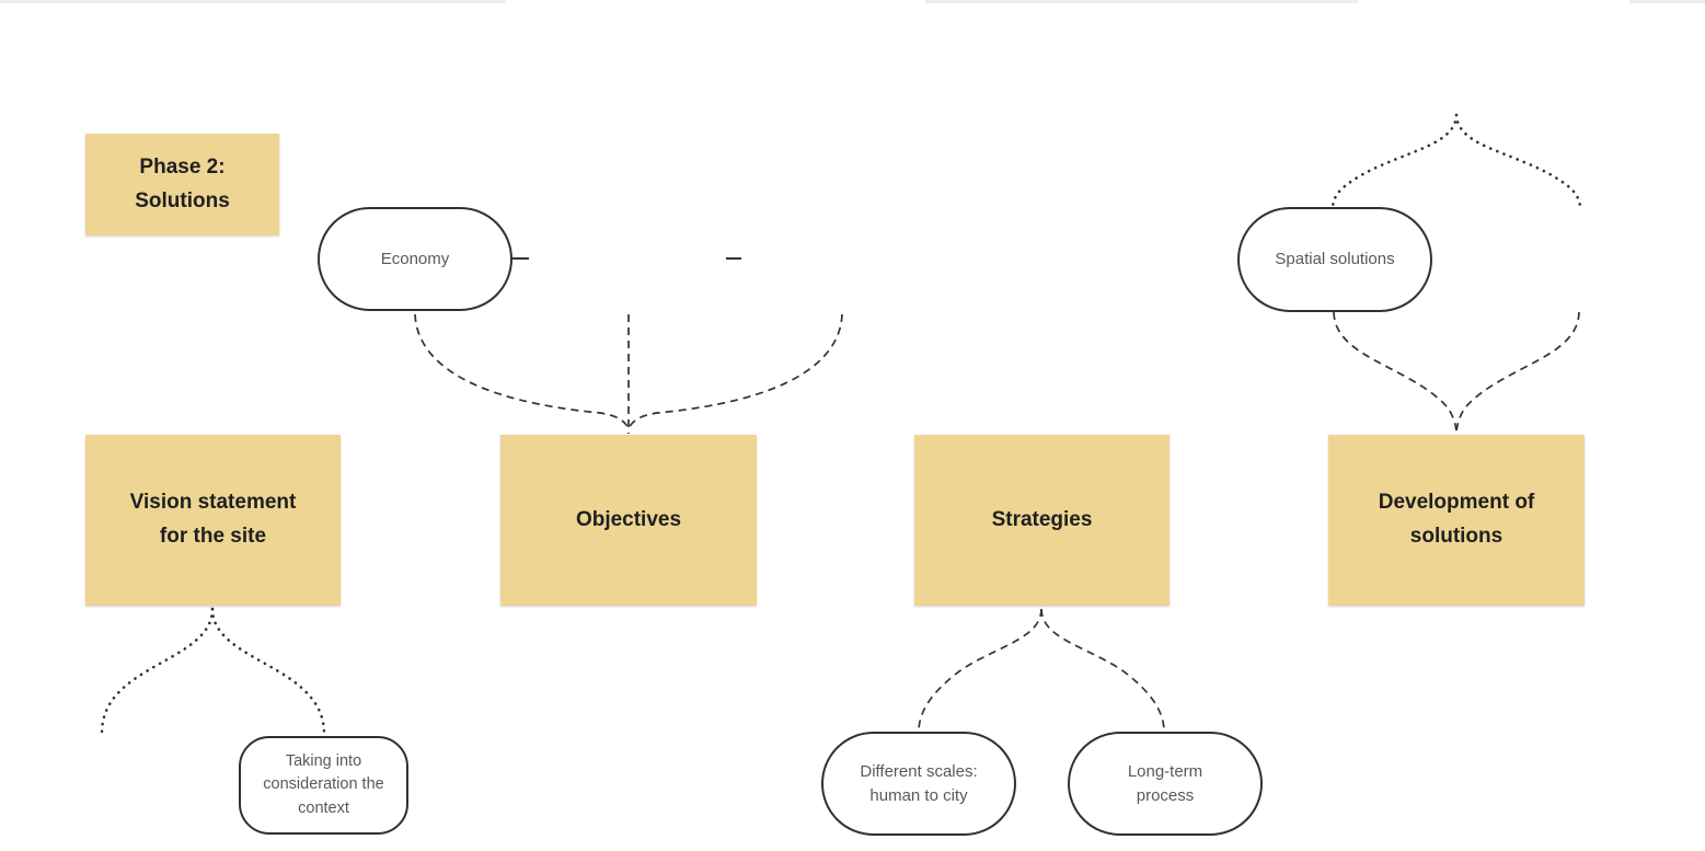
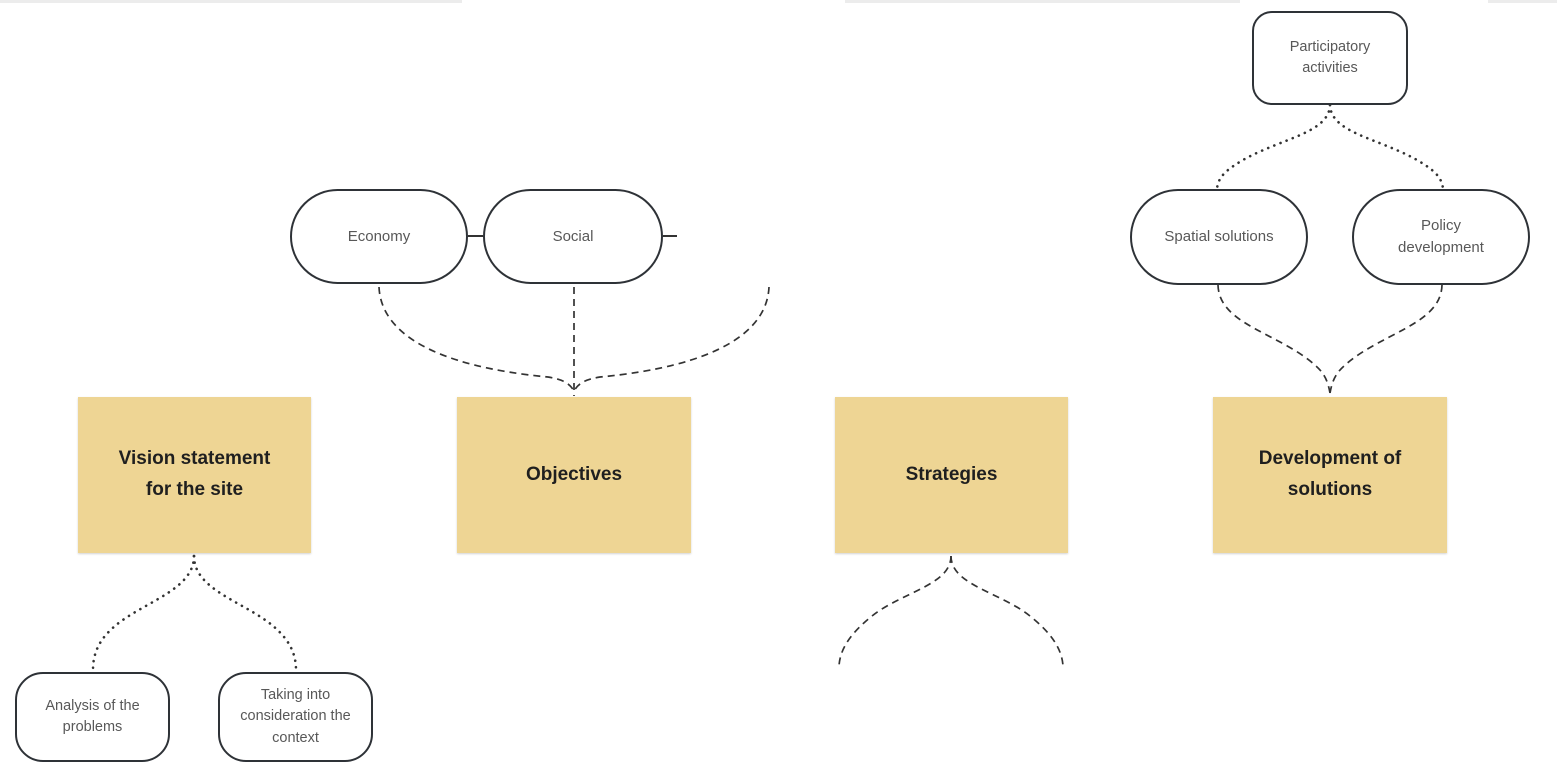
- Phase 2:
- Solutions
  Economy
+ Social
+ Participatory
+ activities
  Spatial solutions
+ Policy
+ development
  Vision statement
  for the site
  Objectives
  Strategies
  Development of
  solutions
+ Analysis of the
+ problems
  Taking into
  consideration the
  context
- Different scales:
- human to city
- Long-term
- process
